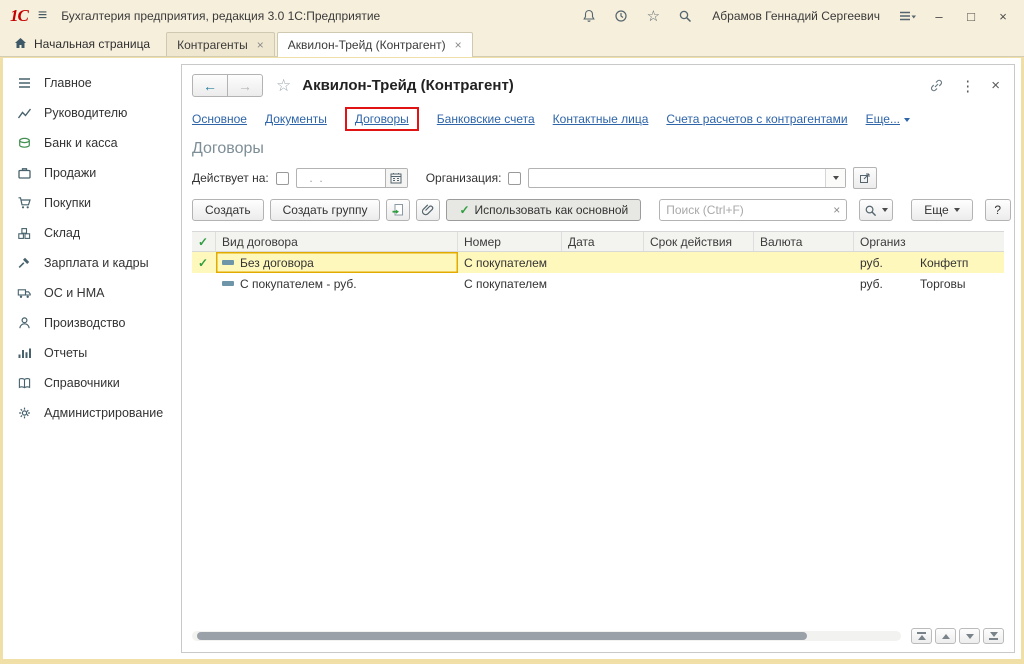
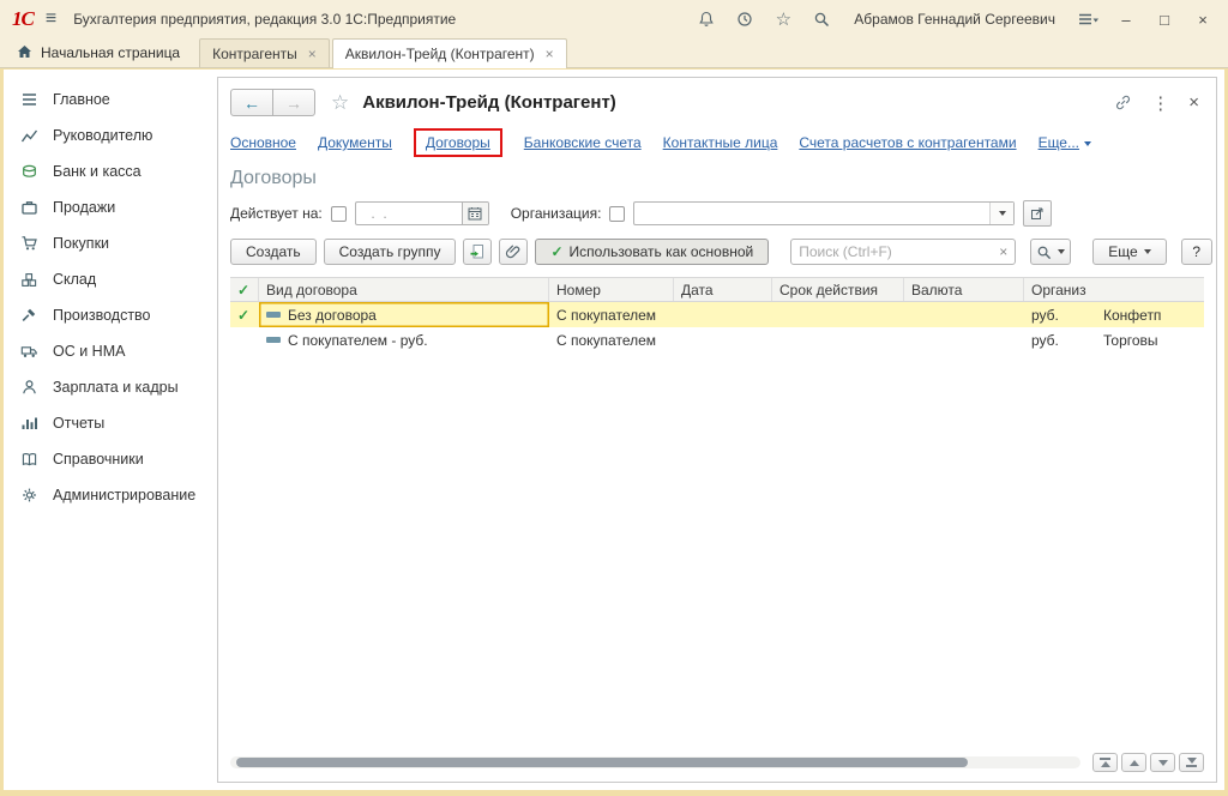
  1С
  ≡
  Бухгалтерия предприятия, редакция 3.0 1С:Предприятие
  ☆
  Абрамов Геннадий Сергеевич
  –
  □
  ×
  Начальная страница
  Контрагенты
  ×
  Аквилон-Трейд (Контрагент)
  ×
  Главное
  Руководителю
  Банк и касса
  Продажи
  Покупки
  Склад
- Зарплата и кадры
+ Производство
  ОС и НМА
- Производство
+ Зарплата и кадры
  Отчеты
  Справочники
  Администрирование
  ←
  →
  ☆
  Аквилон-Трейд (Контрагент)
  ⋮
  ×
  Основное
  Документы
  Договоры
  Банковские счета
  Контактные лица
  Счета расчетов с контрагентами
  Еще...
  Договоры
  Действует на:
  . .
  Организация:
  Создать
  Создать группу
  ✓
  Использовать как основной
  Поиск (Ctrl+F)
  ×
  Еще
  ?
  ✓
  Вид договора
  Номер
  Дата
  Срок действия
  Валюта
  Организ
  ✓
  Без договора
  С покупателем
  руб.
  Конфетп
  С покупателем - руб.
  С покупателем
  руб.
  Торговы
